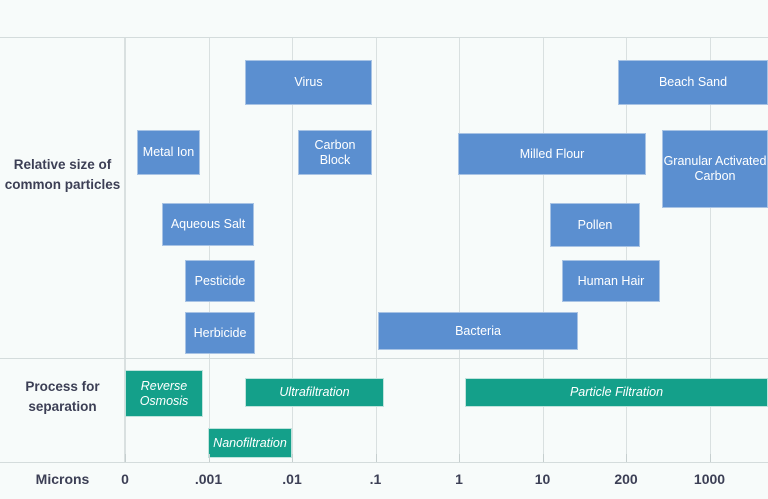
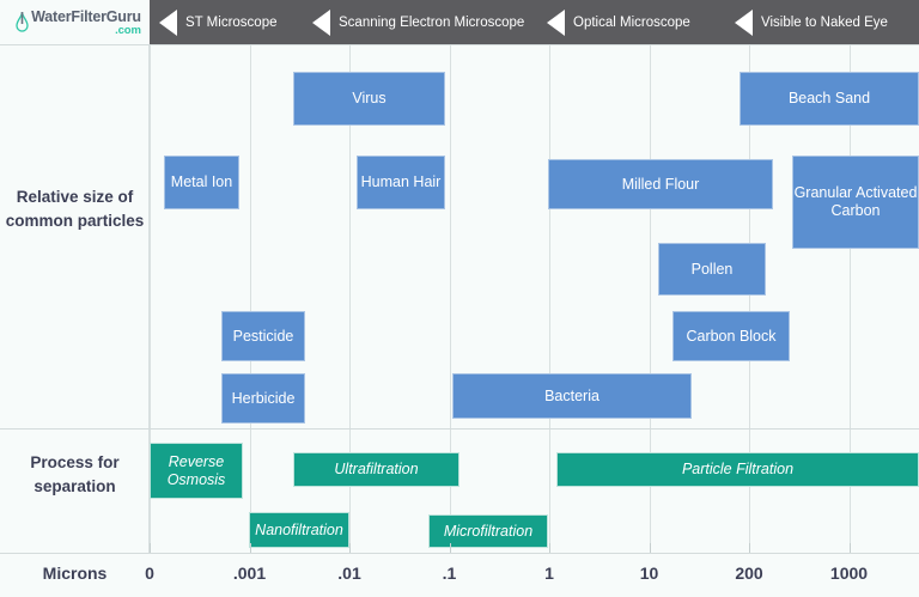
+ WaterFilterGuru
+ .com
+ ST Microscope
+ Scanning Electron Microscope
+ Optical Microscope
+ Visible to Naked Eye
  Relative size of common particles
  Process for separation
  Virus
  Beach Sand
  Metal Ion
- Carbon Block
+ Human Hair
  Milled Flour
  Granular Activated Carbon
- Aqueous Salt
  Pollen
  Pesticide
- Human Hair
+ Carbon Block
  Herbicide
  Bacteria
  Reverse Osmosis
  Ultrafiltration
  Particle Filtration
  Nanofiltration
+ Microfiltration
  Microns
  0
  .001
  .01
  .1
  1
  10
  200
  1000
